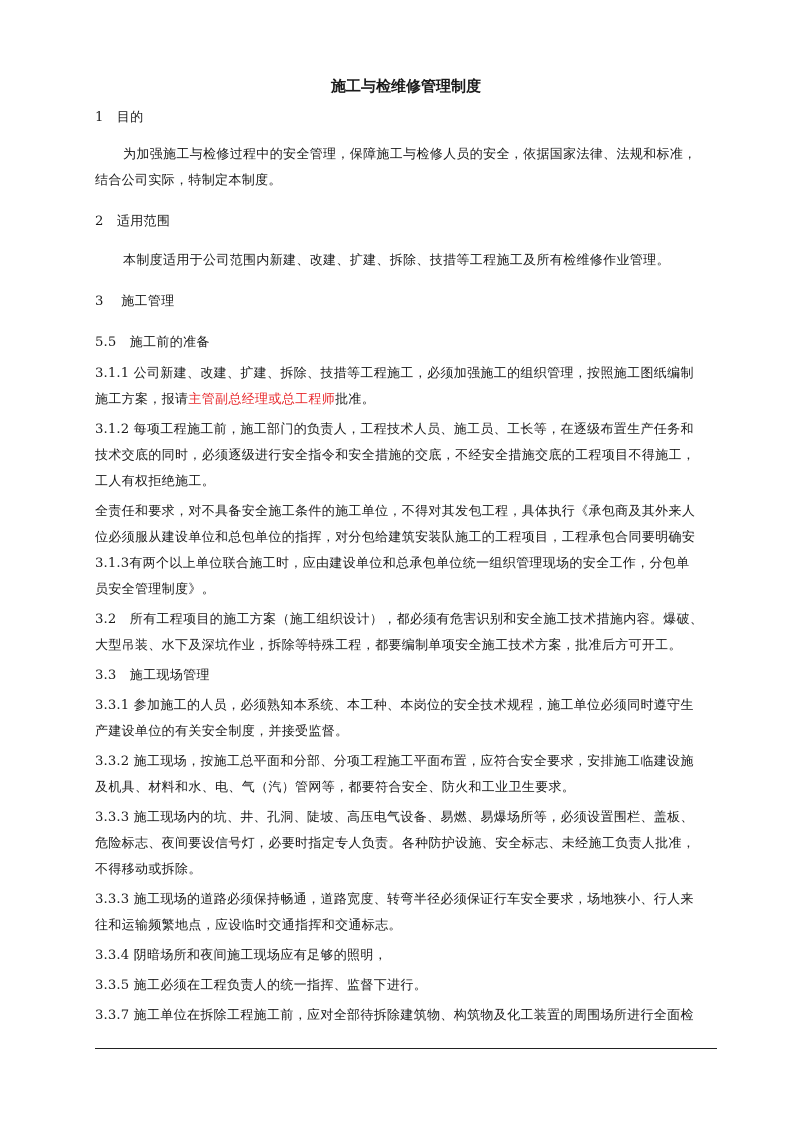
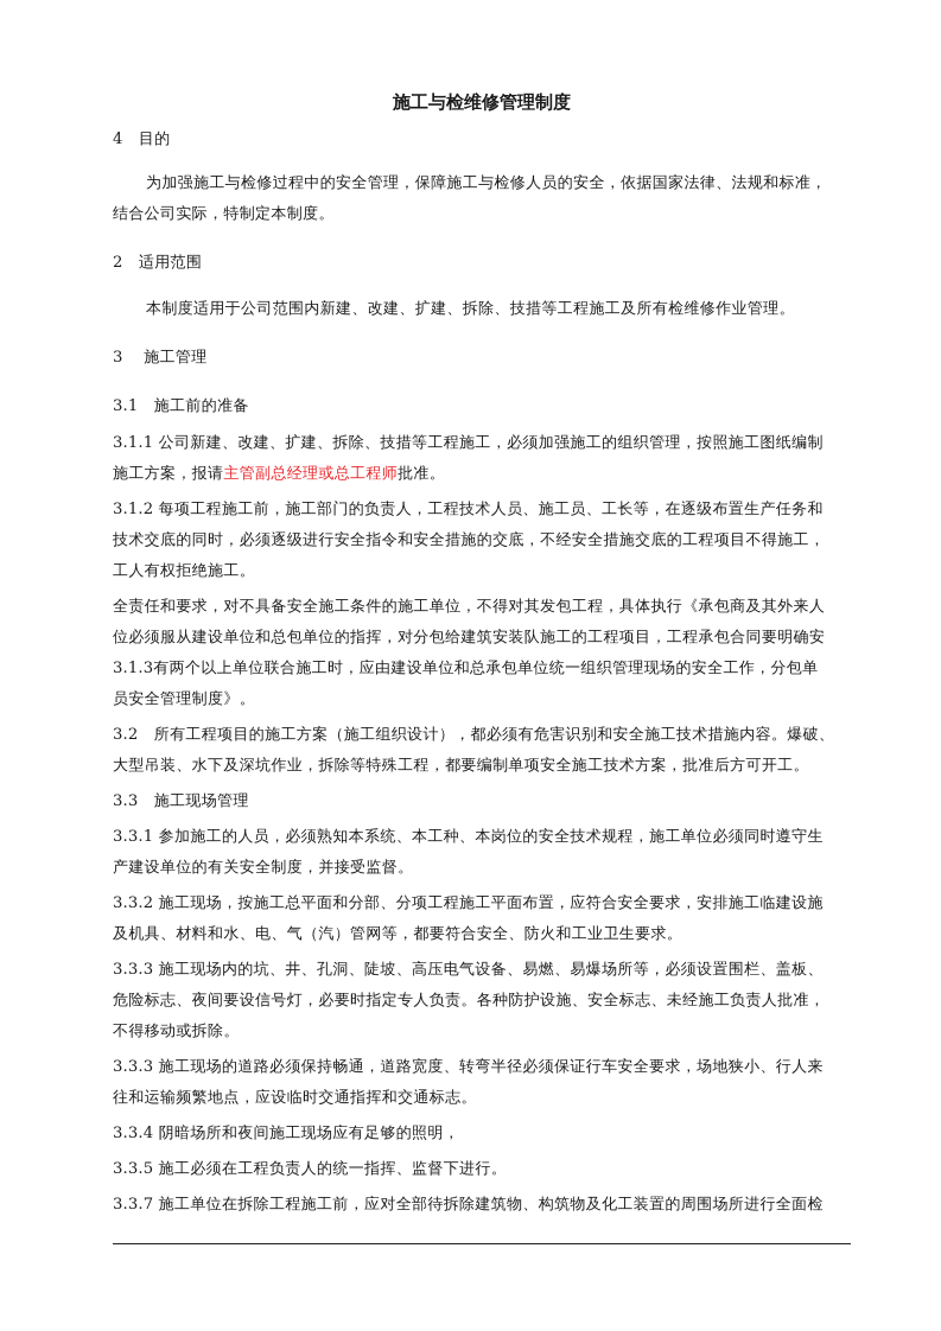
  施工与检维修管理制度
- 1 目的
+ 4 目的
  为加强施工与检修过程中的安全管理，保障施工与检修人员的安全，依据国家法律、法规和标准，
  结合公司实际，特制定本制度。
  2 适用范围
  本制度适用于公司范围内新建、改建、扩建、拆除、技措等工程施工及所有检维修作业管理。
  3 施工管理
- 5.5 施工前的准备
+ 3.1 施工前的准备
  3.1.1 公司新建、改建、扩建、拆除、技措等工程施工，必须加强施工的组织管理，按照施工图纸编制
  施工方案，报请主管副总经理或总工程师批准。
  3.1.2 每项工程施工前，施工部门的负责人，工程技术人员、施工员、工长等，在逐级布置生产任务和
  技术交底的同时，必须逐级进行安全指令和安全措施的交底，不经安全措施交底的工程项目不得施工，
  工人有权拒绝施工。
  全责任和要求，对不具备安全施工条件的施工单位，不得对其发包工程，具体执行《承包商及其外来人
  位必须服从建设单位和总包单位的指挥，对分包给建筑安装队施工的工程项目，工程承包合同要明确安
  3.1.3有两个以上单位联合施工时，应由建设单位和总承包单位统一组织管理现场的安全工作，分包单
  员安全管理制度》。
  3.2 所有工程项目的施工方案（施工组织设计），都必须有危害识别和安全施工技术措施内容。爆破、
  大型吊装、水下及深坑作业，拆除等特殊工程，都要编制单项安全施工技术方案，批准后方可开工。
  3.3 施工现场管理
  3.3.1 参加施工的人员，必须熟知本系统、本工种、本岗位的安全技术规程，施工单位必须同时遵守生
  产建设单位的有关安全制度，并接受监督。
  3.3.2 施工现场，按施工总平面和分部、分项工程施工平面布置，应符合安全要求，安排施工临建设施
  及机具、材料和水、电、气（汽）管网等，都要符合安全、防火和工业卫生要求。
  3.3.3 施工现场内的坑、井、孔洞、陡坡、高压电气设备、易燃、易爆场所等，必须设置围栏、盖板、
  危险标志、夜间要设信号灯，必要时指定专人负责。各种防护设施、安全标志、未经施工负责人批准，
  不得移动或拆除。
  3.3.3 施工现场的道路必须保持畅通，道路宽度、转弯半径必须保证行车安全要求，场地狭小、行人来
  往和运输频繁地点，应设临时交通指挥和交通标志。
  3.3.4 阴暗场所和夜间施工现场应有足够的照明，
  3.3.5 施工必须在工程负责人的统一指挥、监督下进行。
  3.3.7 施工单位在拆除工程施工前，应对全部待拆除建筑物、构筑物及化工装置的周围场所进行全面检
